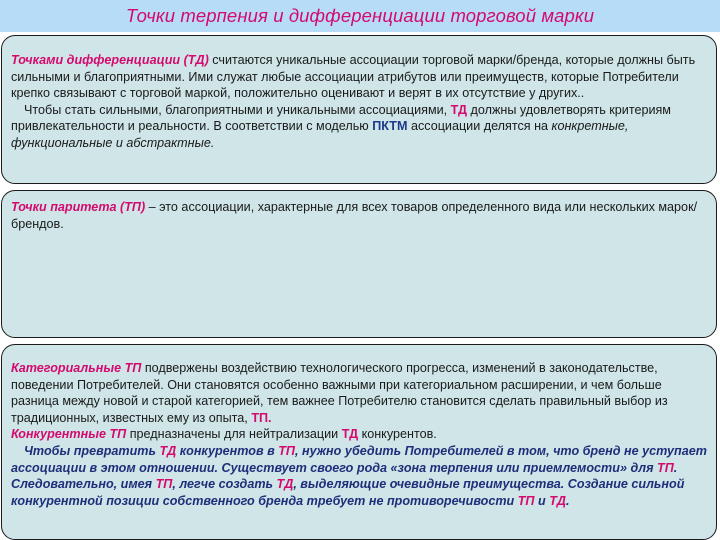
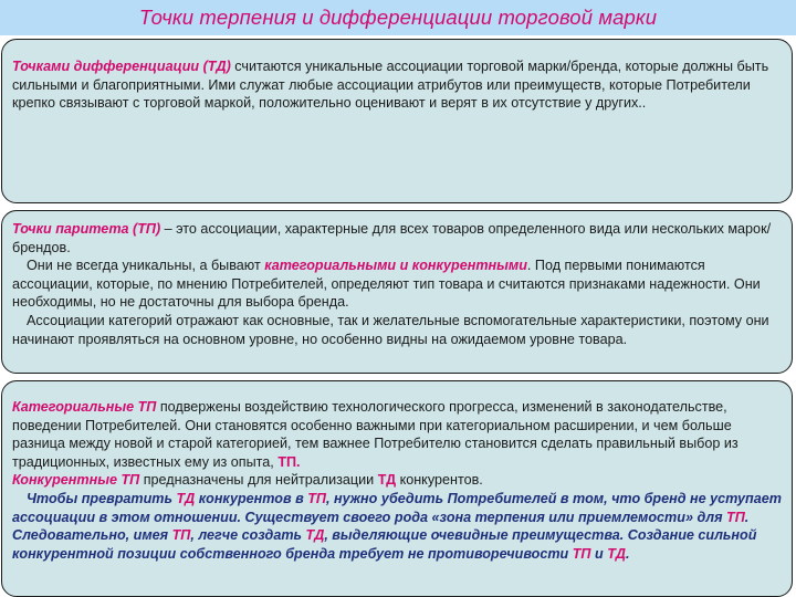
  Точки терпения и дифференциации торговой марки
  Точками дифференциации (ТД) считаются уникальные ассоциации торговой марки/бренда, которые должны быть сильными и благоприятными. Ими служат любые ассоциации атрибутов или преимуществ, которые Потребители крепко связывают с торговой маркой, положительно оценивают и верят в их отсутствие у других..
- Чтобы стать сильными, благоприятными и уникальными ассоциациями, ТД должны удовлетворять критериям привлекательности и реальности. В соответствии с моделью ПКТМ ассоциации делятся на конкретные, функциональные и абстрактные.
  Точки паритета (ТП) – это ассоциации, характерные для всех товаров определенного вида или нескольких марок/брендов.
+ Они не всегда уникальны, а бывают категориальными и конкурентными. Под первыми понимаются ассоциации, которые, по мнению Потребителей, определяют тип товара и считаются признаками надежности. Они необходимы, но не достаточны для выбора бренда.
+ Ассоциации категорий отражают как основные, так и желательные вспомогательные характеристики, поэтому они начинают проявляться на основном уровне, но особенно видны на ожидаемом уровне товара.
  Категориальные ТП подвержены воздействию технологического прогресса, изменений в законодательстве, поведении Потребителей. Они становятся особенно важными при категориальном расширении, и чем больше разница между новой и старой категорией, тем важнее Потребителю становится сделать правильный выбор из традиционных, известных ему из опыта, ТП.
  Конкурентные ТП предназначены для нейтрализации ТД конкурентов.
  Чтобы превратить ТД конкурентов в ТП, нужно убедить Потребителей в том, что бренд не уступает ассоциации в этом отношении. Существует своего рода «зона терпения или приемлемости» для ТП. Следовательно, имея ТП, легче создать ТД, выделяющие очевидные преимущества. Создание сильной конкурентной позиции собственного бренда требует не противоречивости ТП и ТД.
